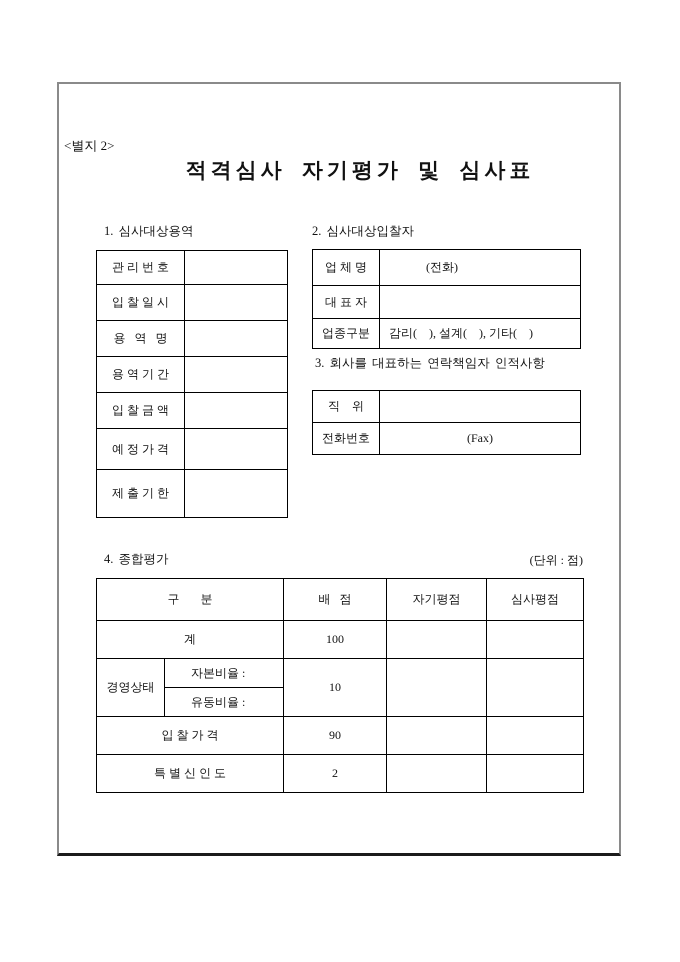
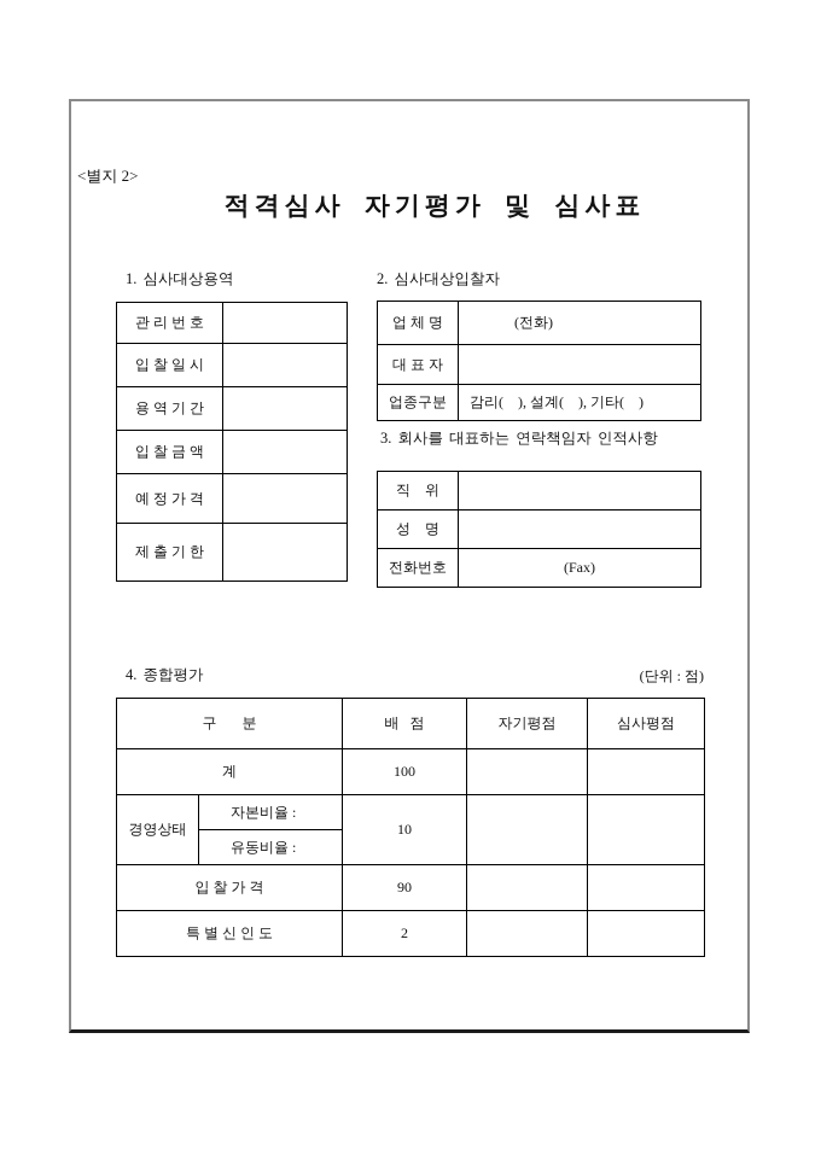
  <별지 2>
  적격심사 자기평가 및 심사표
  1. 심사대상용역
  관 리 번 호
  입 찰 일 시
- 용 역 명
  용 역 기 간
  입 찰 금 액
  예 정 가 격
  제 출 기 한
  2. 심사대상입찰자
  업 체 명	(전화)
  대 표 자
  업종구분	감리( ), 설계( ), 기타( )
  3. 회사를 대표하는 연락책임자 인적사항
  직 위
+ 성 명
  전화번호	(Fax)
  4. 종합평가
  (단위 : 점)
  구 분	배 점	자기평점	심사평점
  계	100
  경영상태	자본비율 :	10
  유동비율 :
  입 찰 가 격	90
  특 별 신 인 도	2
